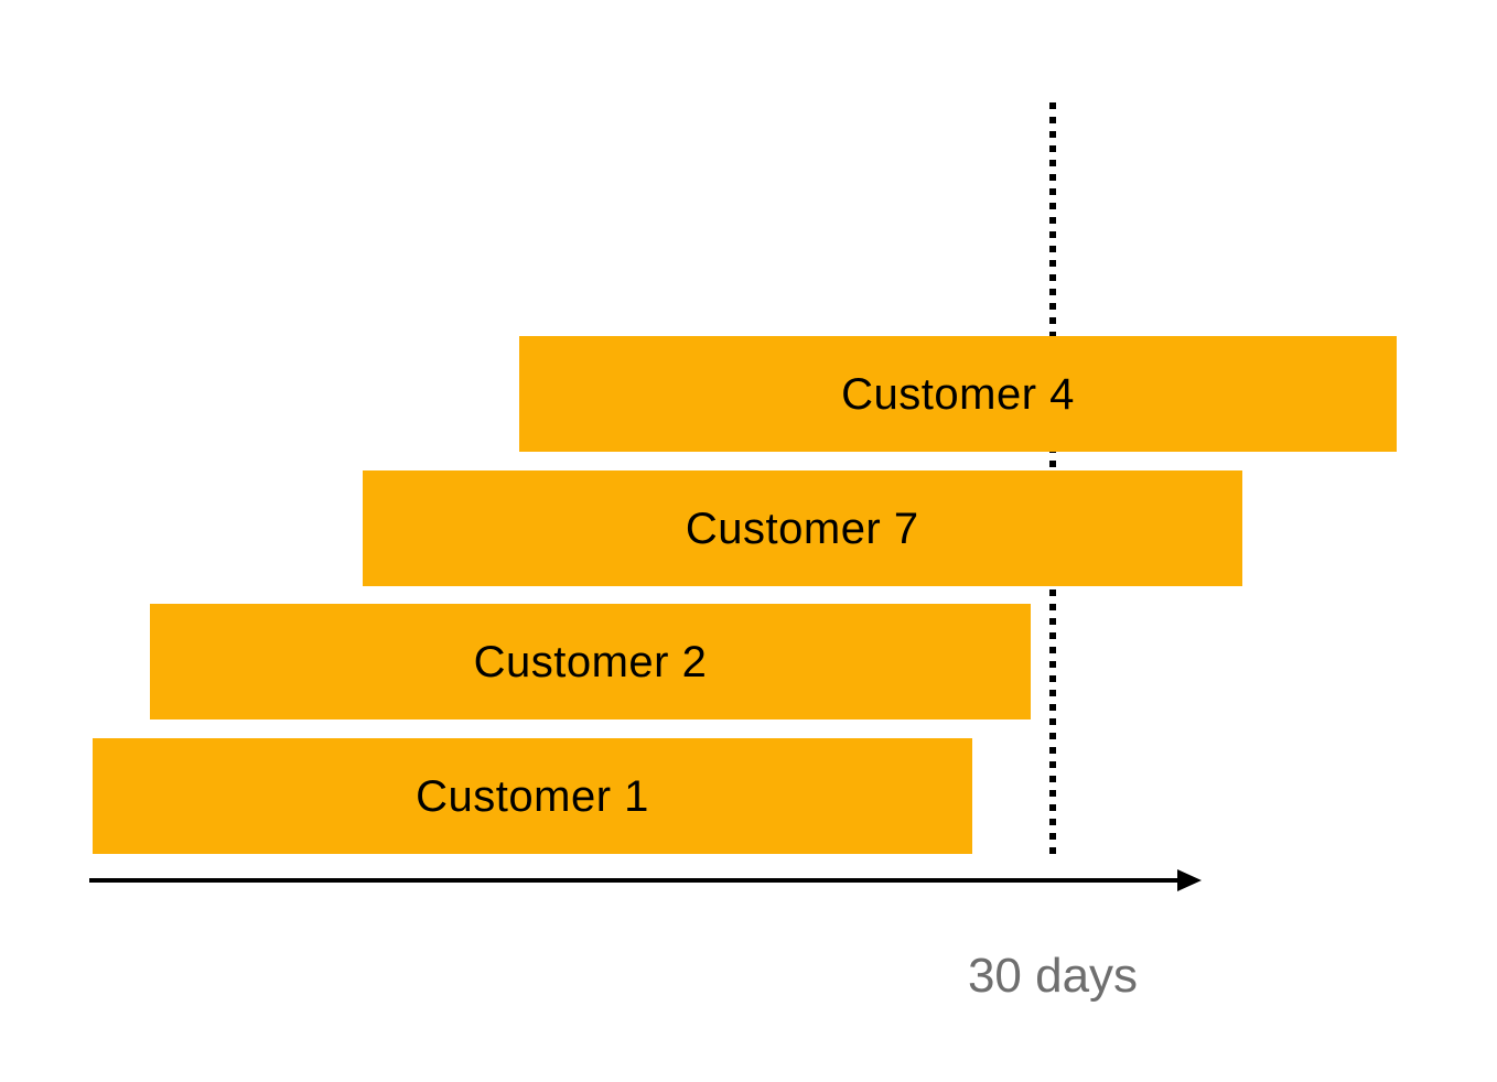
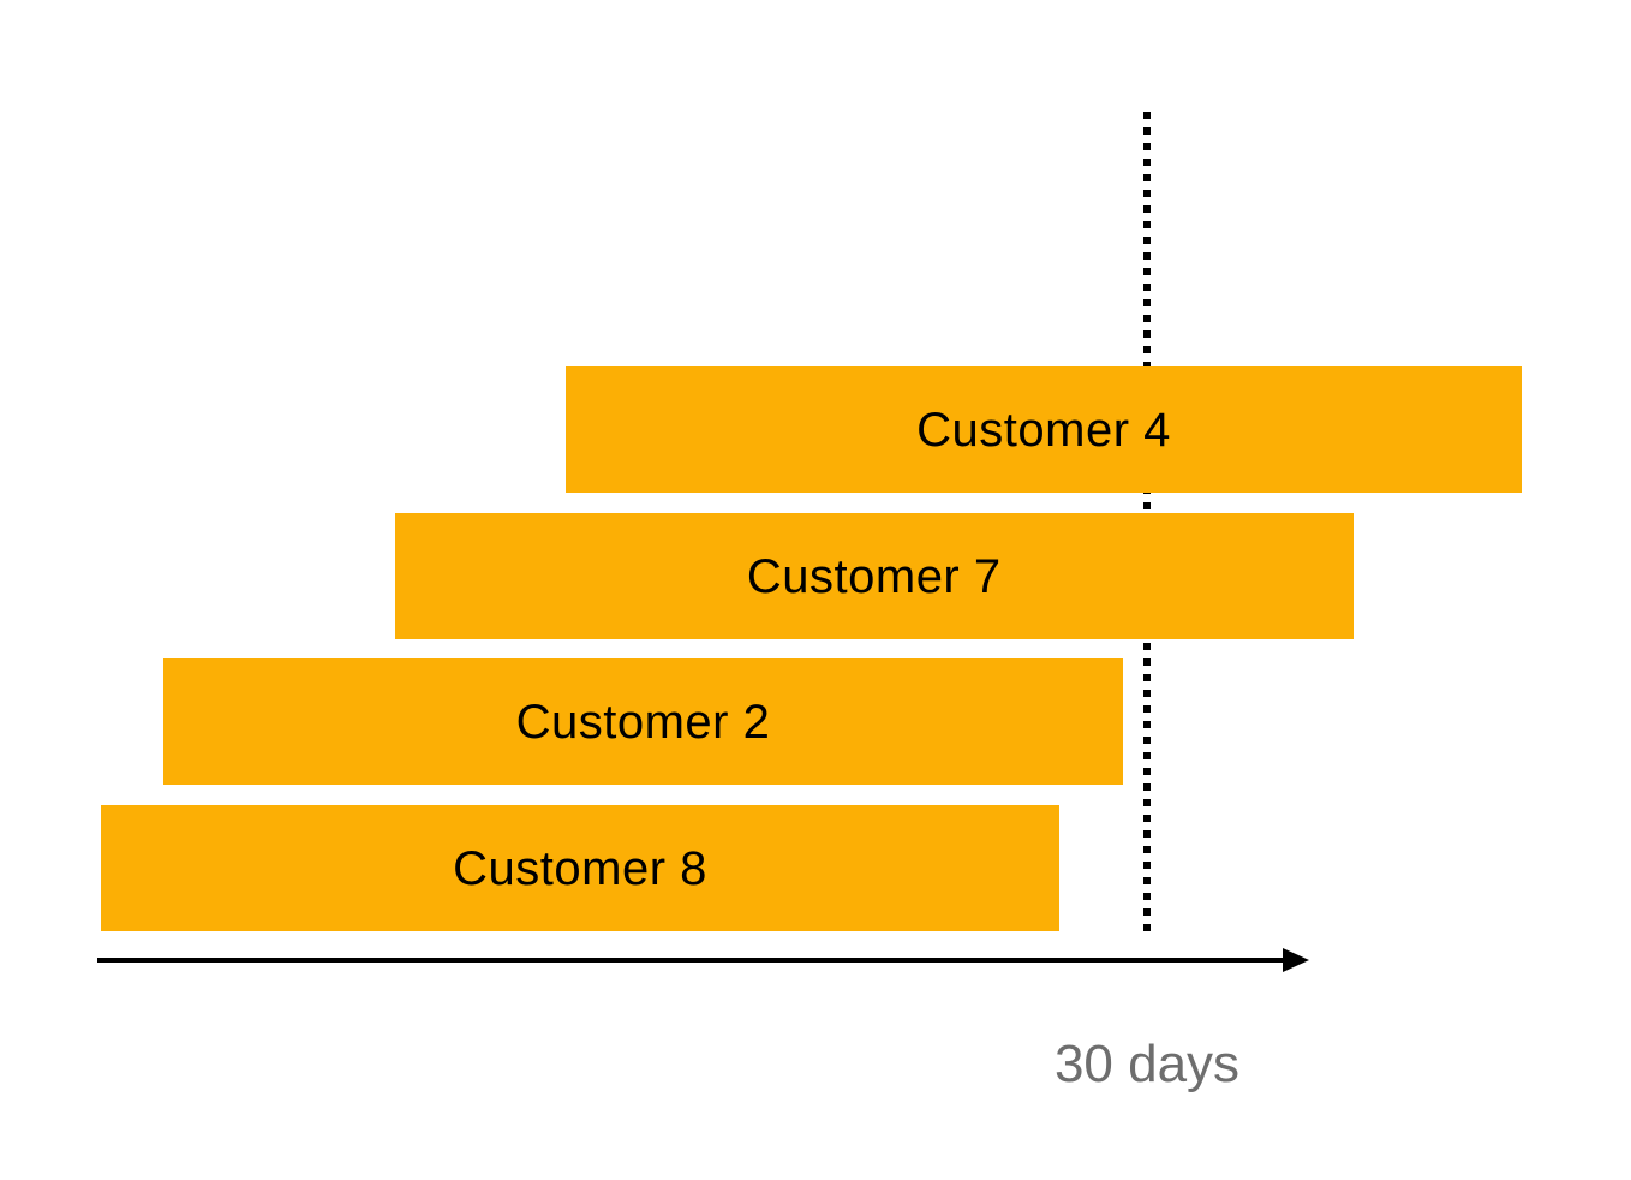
- Customer 1
+ Customer 8
  Customer 2
  Customer 7
  Customer 4
  30 days
